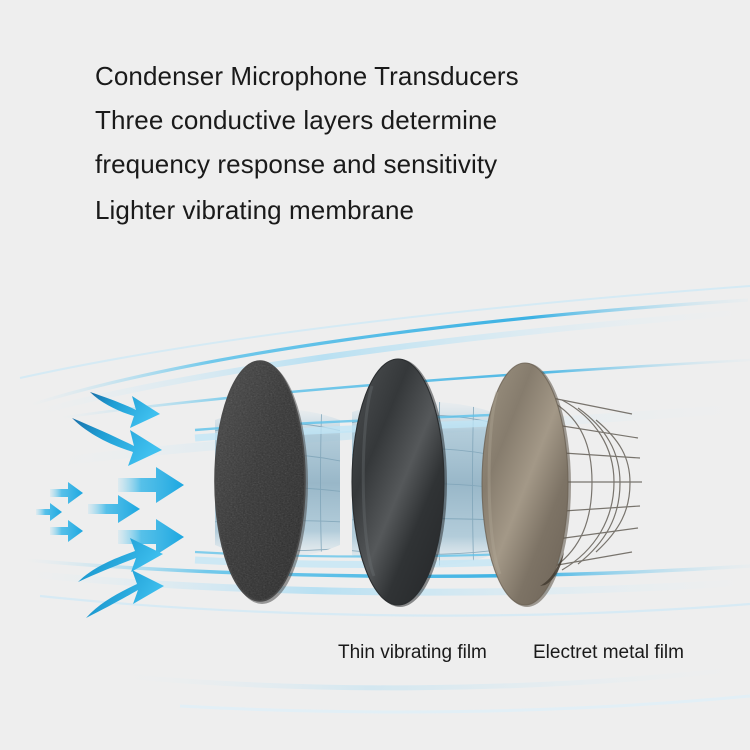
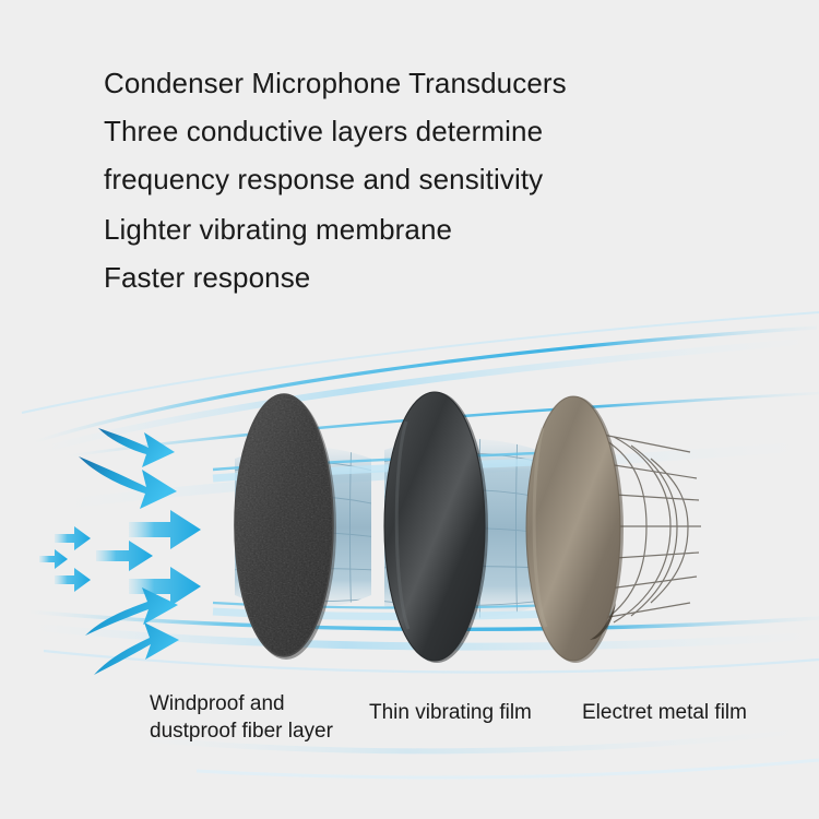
  Condenser Microphone Transducers
  Three conductive layers determine
  frequency response and sensitivity
  Lighter vibrating membrane
+ Faster response
+ Windproof and
+ dustproof fiber layer
  Thin vibrating film
  Electret metal film
